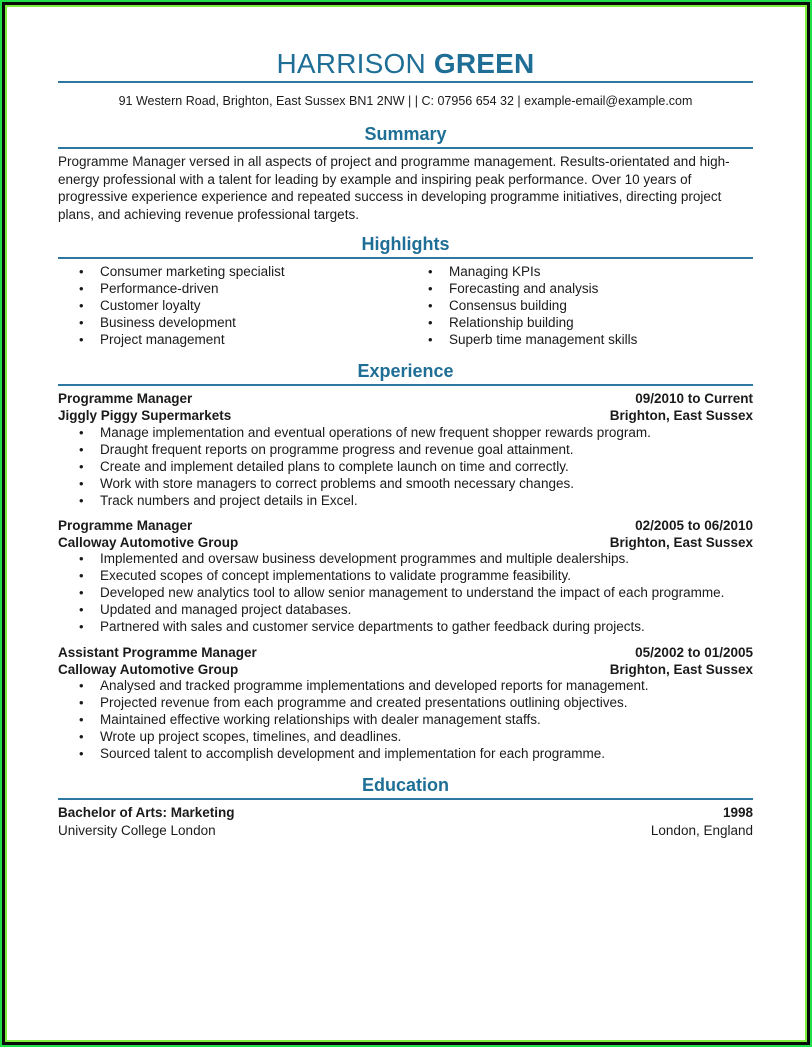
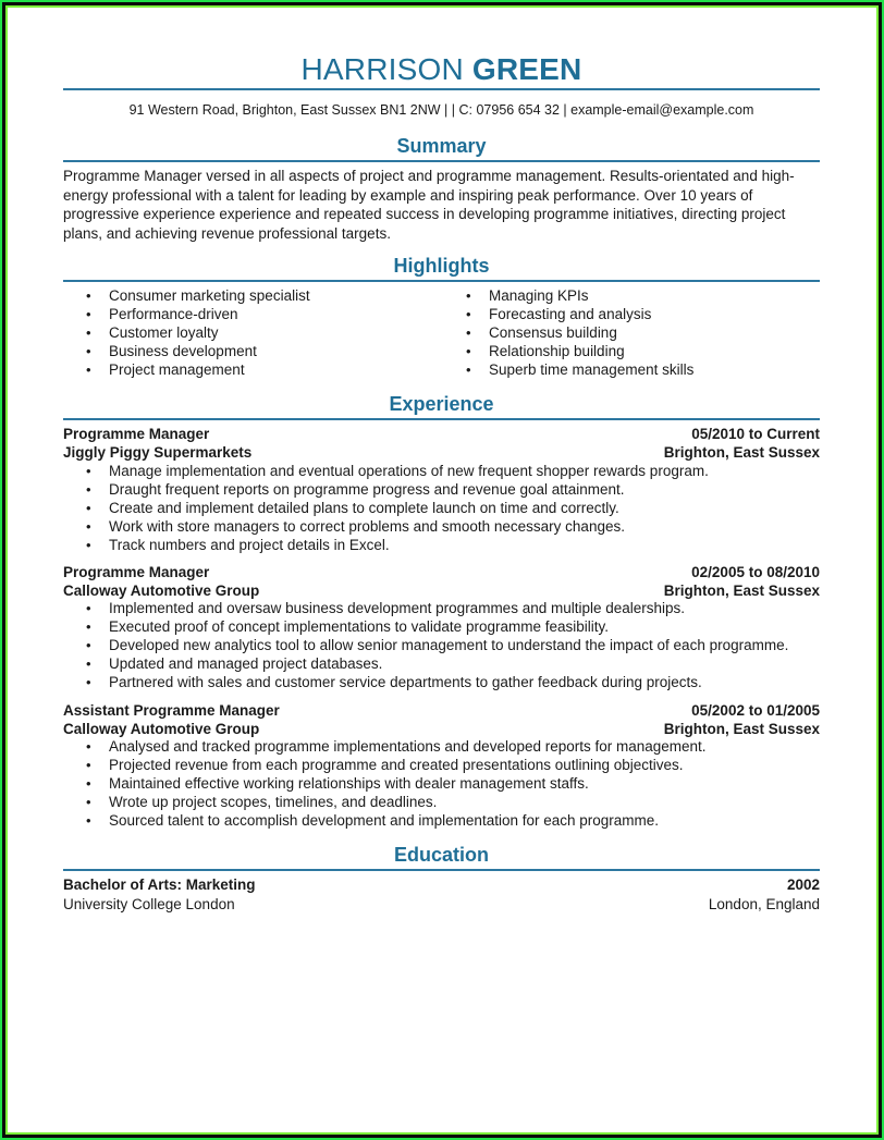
  HARRISON GREEN
  91 Western Road, Brighton, East Sussex BN1 2NW | | C: 07956 654 32 | example-email@example.com
  Summary
  Programme Manager versed in all aspects of project and programme management. Results-orientated and high-
  energy professional with a talent for leading by example and inspiring peak performance. Over 10 years of
  progressive experience experience and repeated success in developing programme initiatives, directing project
  plans, and achieving revenue professional targets.
  Highlights
  •
  Consumer marketing specialist
  •
  Performance-driven
  •
  Customer loyalty
  •
  Business development
  •
  Project management
  •
  Managing KPIs
  •
  Forecasting and analysis
  •
  Consensus building
  •
  Relationship building
  •
  Superb time management skills
  Experience
  Programme Manager
- 09/2010 to Current
+ 05/2010 to Current
  Jiggly Piggy Supermarkets
  Brighton, East Sussex
  •
  Manage implementation and eventual operations of new frequent shopper rewards program.
  •
  Draught frequent reports on programme progress and revenue goal attainment.
  •
  Create and implement detailed plans to complete launch on time and correctly.
  •
  Work with store managers to correct problems and smooth necessary changes.
  •
  Track numbers and project details in Excel.
  Programme Manager
- 02/2005 to 06/2010
+ 02/2005 to 08/2010
  Calloway Automotive Group
  Brighton, East Sussex
  •
  Implemented and oversaw business development programmes and multiple dealerships.
  •
- Executed scopes of concept implementations to validate programme feasibility.
+ Executed proof of concept implementations to validate programme feasibility.
  •
  Developed new analytics tool to allow senior management to understand the impact of each programme.
  •
  Updated and managed project databases.
  •
  Partnered with sales and customer service departments to gather feedback during projects.
  Assistant Programme Manager
  05/2002 to 01/2005
  Calloway Automotive Group
  Brighton, East Sussex
  •
  Analysed and tracked programme implementations and developed reports for management.
  •
  Projected revenue from each programme and created presentations outlining objectives.
  •
  Maintained effective working relationships with dealer management staffs.
  •
  Wrote up project scopes, timelines, and deadlines.
  •
  Sourced talent to accomplish development and implementation for each programme.
  Education
  Bachelor of Arts: Marketing
- 1998
+ 2002
  University College London
  London, England
